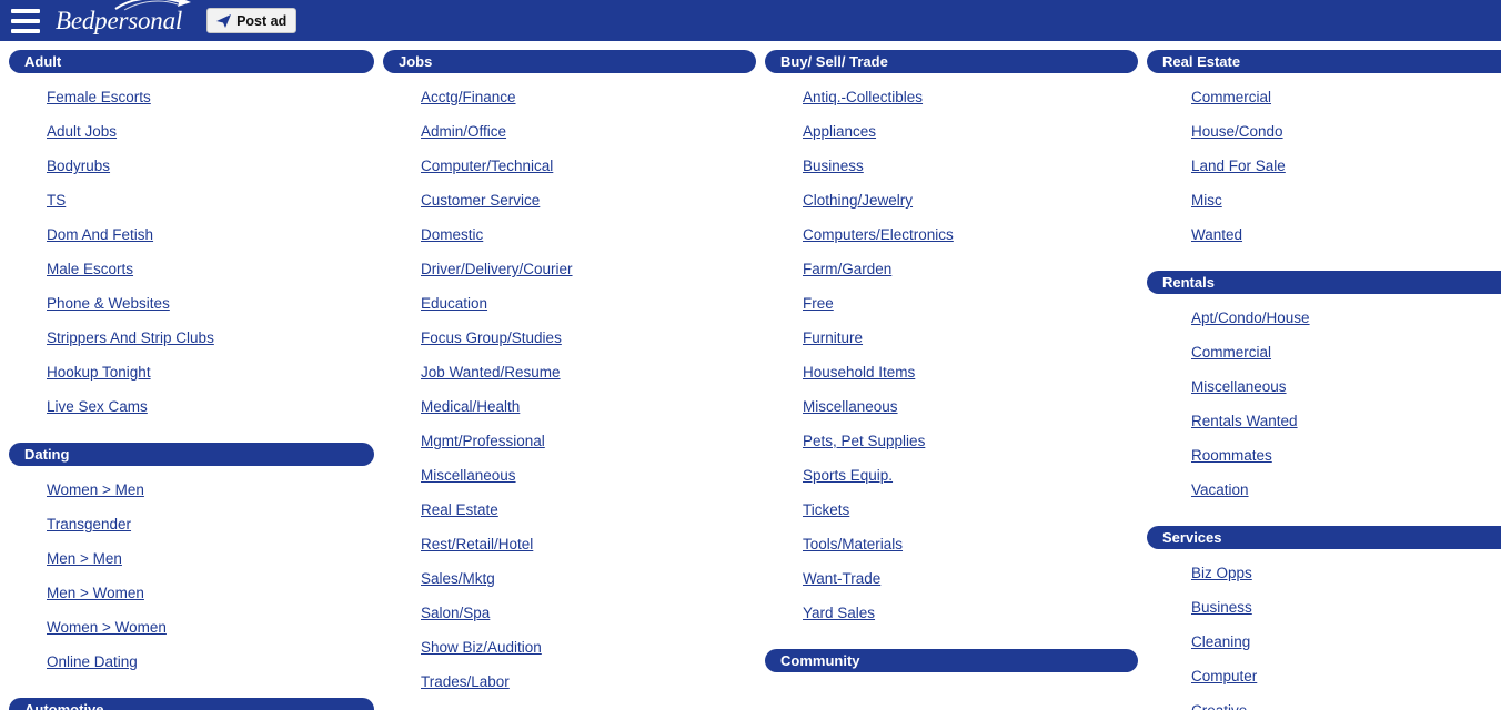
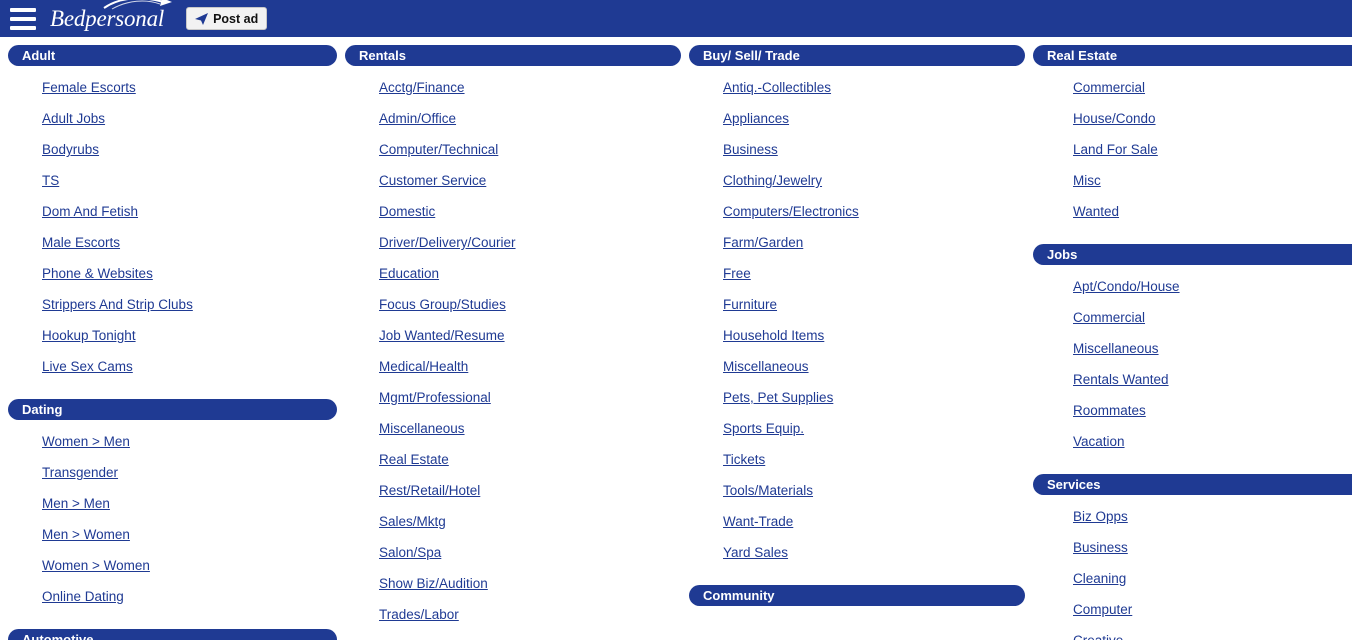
  Bedpersonal
  Post ad
  Adult
  Female Escorts
  Adult Jobs
  Bodyrubs
  TS
  Dom And Fetish
  Male Escorts
  Phone & Websites
  Strippers And Strip Clubs
  Hookup Tonight
  Live Sex Cams
  Dating
  Women > Men
  Transgender
  Men > Men
  Men > Women
  Women > Women
  Online Dating
- Jobs
+ Rentals
  Acctg/Finance
  Admin/Office
  Computer/Technical
  Customer Service
  Domestic
  Driver/Delivery/Courier
  Education
  Focus Group/Studies
  Job Wanted/Resume
  Medical/Health
  Mgmt/Professional
  Miscellaneous
  Real Estate
  Rest/Retail/Hotel
  Sales/Mktg
  Salon/Spa
  Show Biz/Audition
  Trades/Labor
  Buy/ Sell/ Trade
  Antiq.-Collectibles
  Appliances
  Business
  Clothing/Jewelry
  Computers/Electronics
  Farm/Garden
  Free
  Furniture
  Household Items
  Miscellaneous
  Pets, Pet Supplies
  Sports Equip.
  Tickets
  Tools/Materials
  Want-Trade
  Yard Sales
  Community
  Real Estate
  Commercial
  House/Condo
  Land For Sale
  Misc
  Wanted
- Rentals
+ Jobs
  Apt/Condo/House
  Commercial
  Miscellaneous
  Rentals Wanted
  Roommates
  Vacation
  Services
  Biz Opps
  Business
  Cleaning
  Computer
